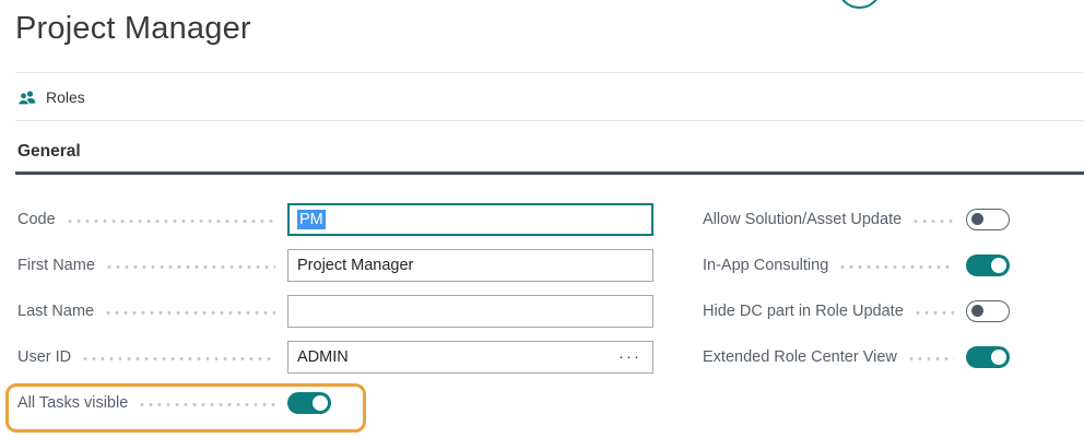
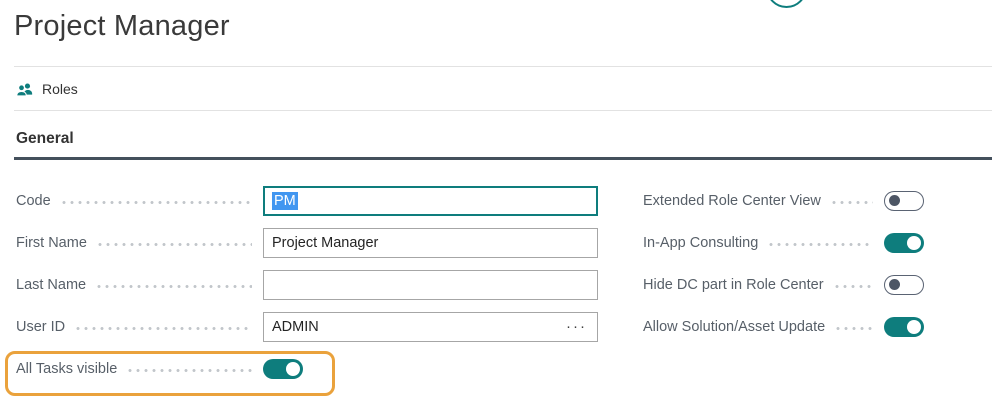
  Project Manager
  Roles
  General
  Code
  PM
  First Name
  Project Manager
  Last Name
  User ID
  ADMIN
  ···
  All Tasks visible
- Allow Solution/Asset Update
+ Extended Role Center View
  In-App Consulting
- Hide DC part in Role Update
+ Hide DC part in Role Center
- Extended Role Center View
+ Allow Solution/Asset Update
